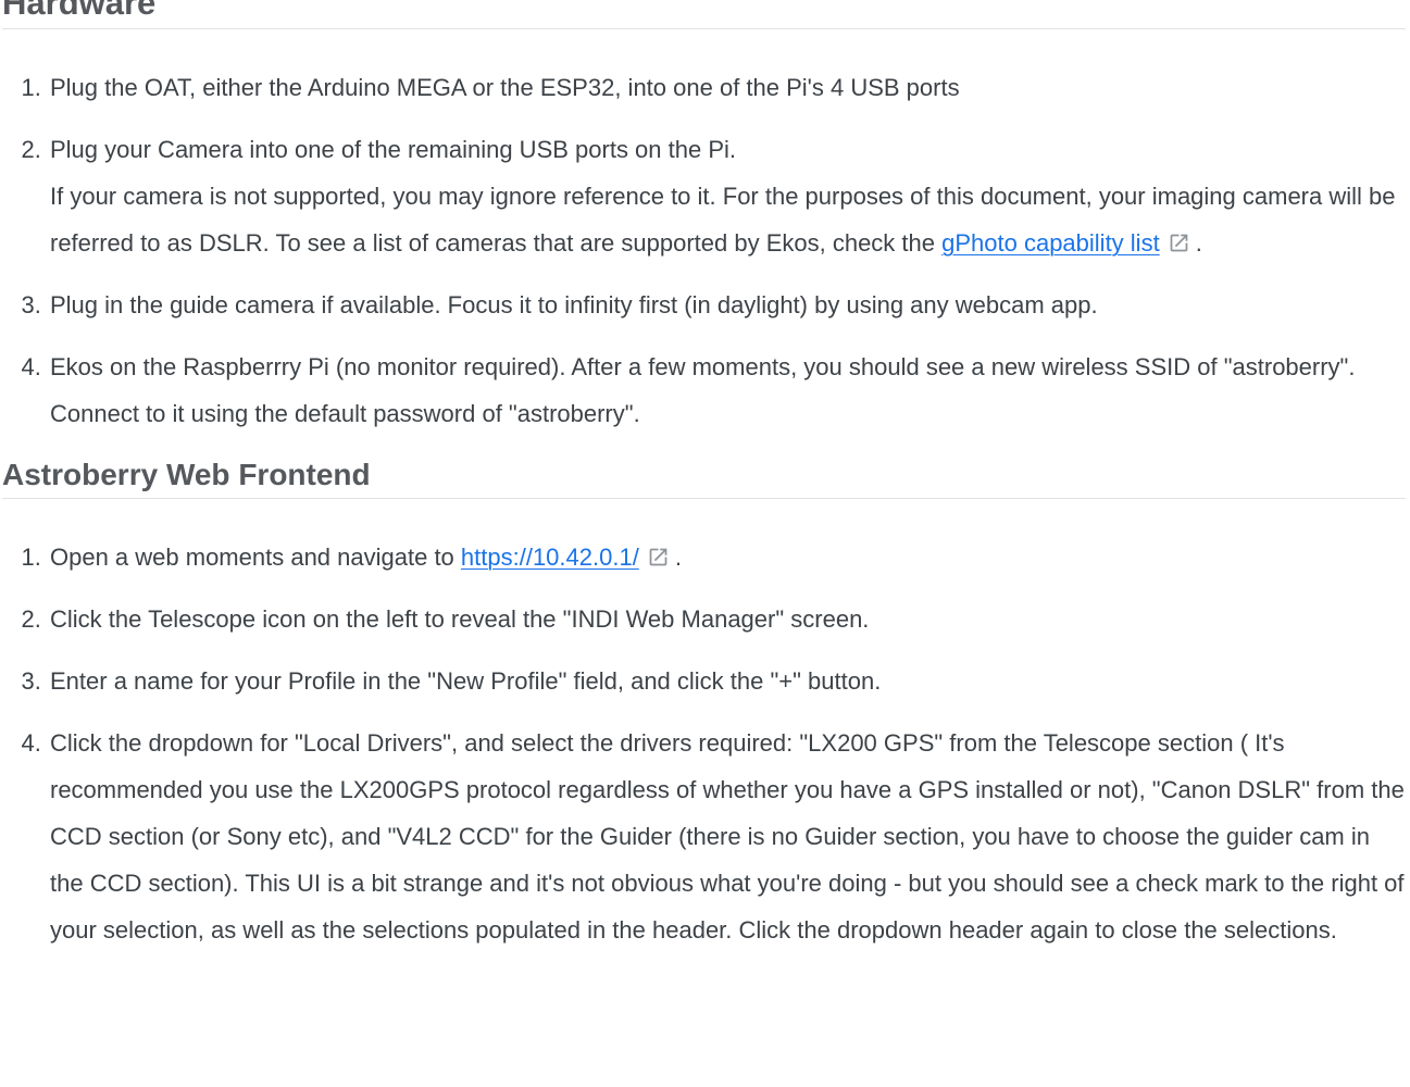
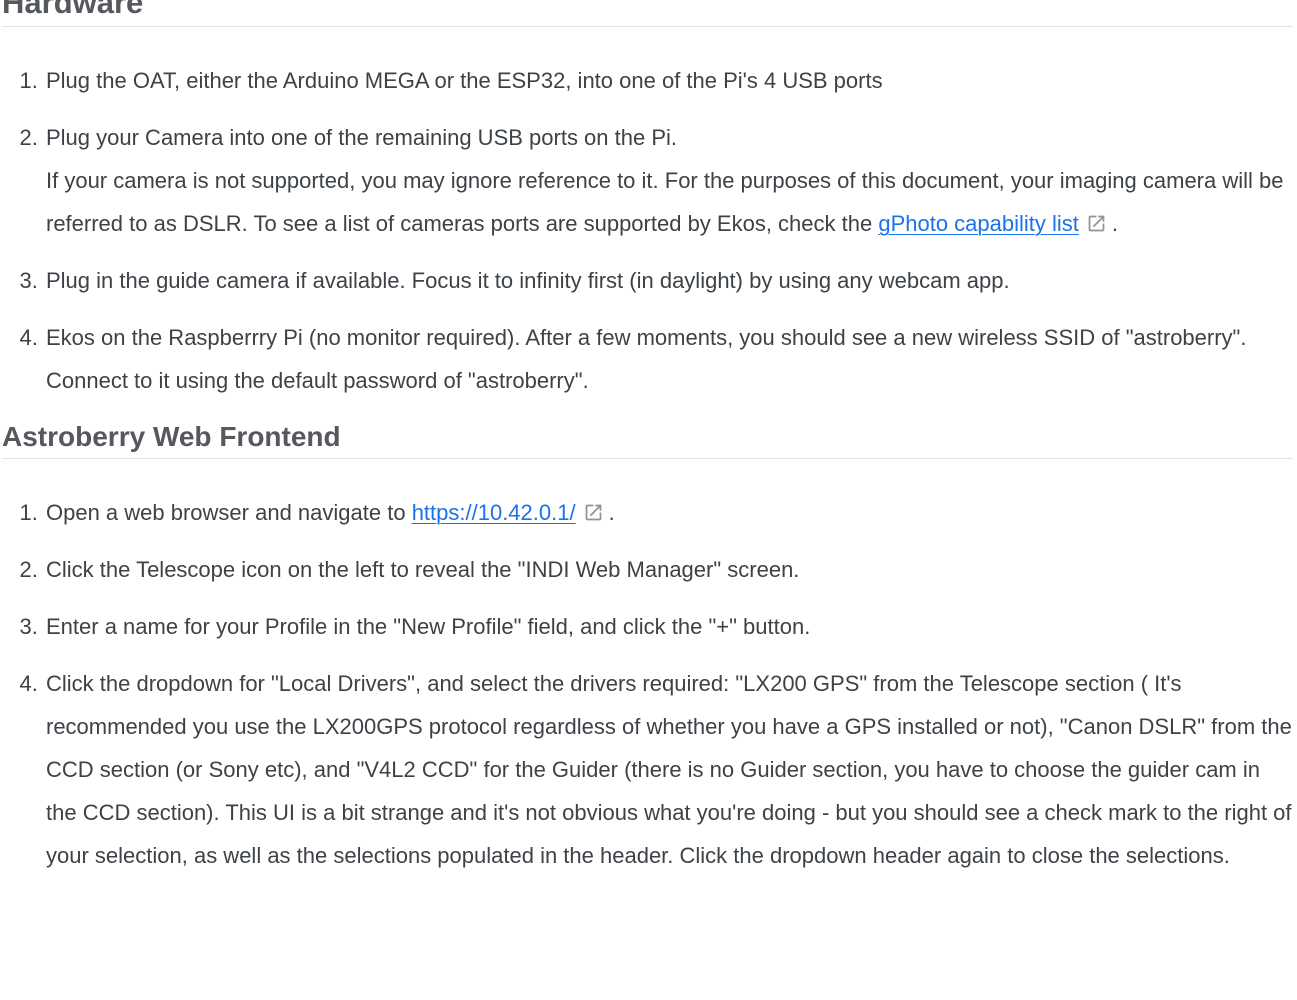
  Hardware
  Plug the OAT, either the Arduino MEGA or the ESP32, into one of the Pi's 4 USB ports
  Plug your Camera into one of the remaining USB ports on the Pi.
- If your camera is not supported, you may ignore reference to it. For the purposes of this document, your imaging camera will be referred to as DSLR. To see a list of cameras that are supported by Ekos, check the gPhoto capability list .
+ If your camera is not supported, you may ignore reference to it. For the purposes of this document, your imaging camera will be referred to as DSLR. To see a list of cameras ports are supported by Ekos, check the gPhoto capability list .
  Plug in the guide camera if available. Focus it to infinity first (in daylight) by using any webcam app.
  Ekos on the Raspberrry Pi (no monitor required). After a few moments, you should see a new wireless SSID of "astroberry". Connect to it using the default password of "astroberry".
  Astroberry Web Frontend
- Open a web moments and navigate to https://10.42.0.1/ .
+ Open a web browser and navigate to https://10.42.0.1/ .
  Click the Telescope icon on the left to reveal the "INDI Web Manager" screen.
  Enter a name for your Profile in the "New Profile" field, and click the "+" button.
  Click the dropdown for "Local Drivers", and select the drivers required: "LX200 GPS" from the Telescope section ( It's recommended you use the LX200GPS protocol regardless of whether you have a GPS installed or not), "Canon DSLR" from the CCD section (or Sony etc), and "V4L2 CCD" for the Guider (there is no Guider section, you have to choose the guider cam in the CCD section). This UI is a bit strange and it's not obvious what you're doing - but you should see a check mark to the right of your selection, as well as the selections populated in the header. Click the dropdown header again to close the selections.
